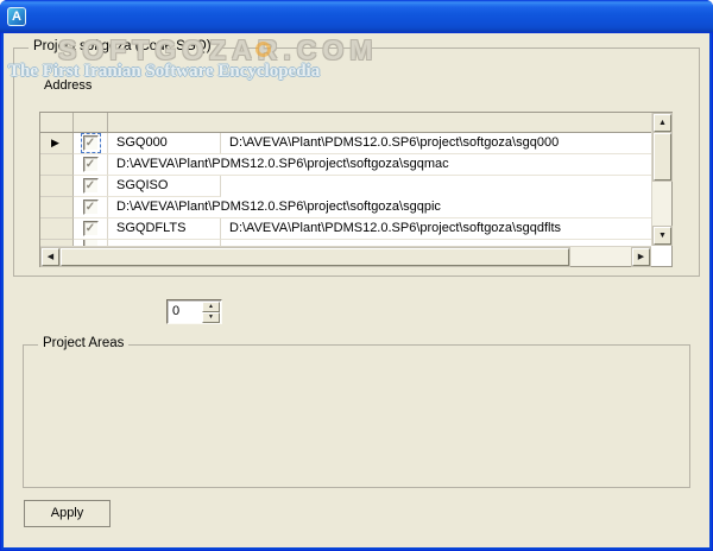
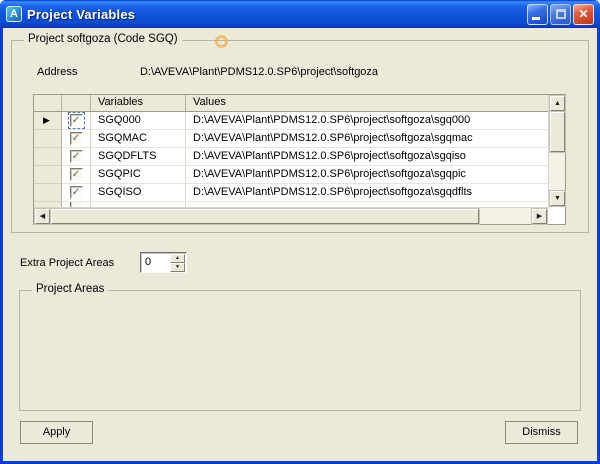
  A
+ Project Variables
+ ✕
  Project softgoza (Code SGQ)
- SOFTGOZAR.COM
- The First Iranian Software Encyclopedia
  Address
+ D:\AVEVA\Plant\PDMS12.0.SP6\project\softgoza
+ Variables
+ Values
  ▶
  ✓
  SGQ000
  D:\AVEVA\Plant\PDMS12.0.SP6\project\softgoza\sgq000
  ✓
+ SGQMAC
  D:\AVEVA\Plant\PDMS12.0.SP6\project\softgoza\sgqmac
  ✓
- SGQISO
+ SGQDFLTS
+ D:\AVEVA\Plant\PDMS12.0.SP6\project\softgoza\sgqiso
  ✓
+ SGQPIC
  D:\AVEVA\Plant\PDMS12.0.SP6\project\softgoza\sgqpic
  ✓
- SGQDFLTS
+ SGQISO
  D:\AVEVA\Plant\PDMS12.0.SP6\project\softgoza\sgqdflts
+ Extra Project Areas
  0
  Project Areas
  Apply
+ Dismiss
